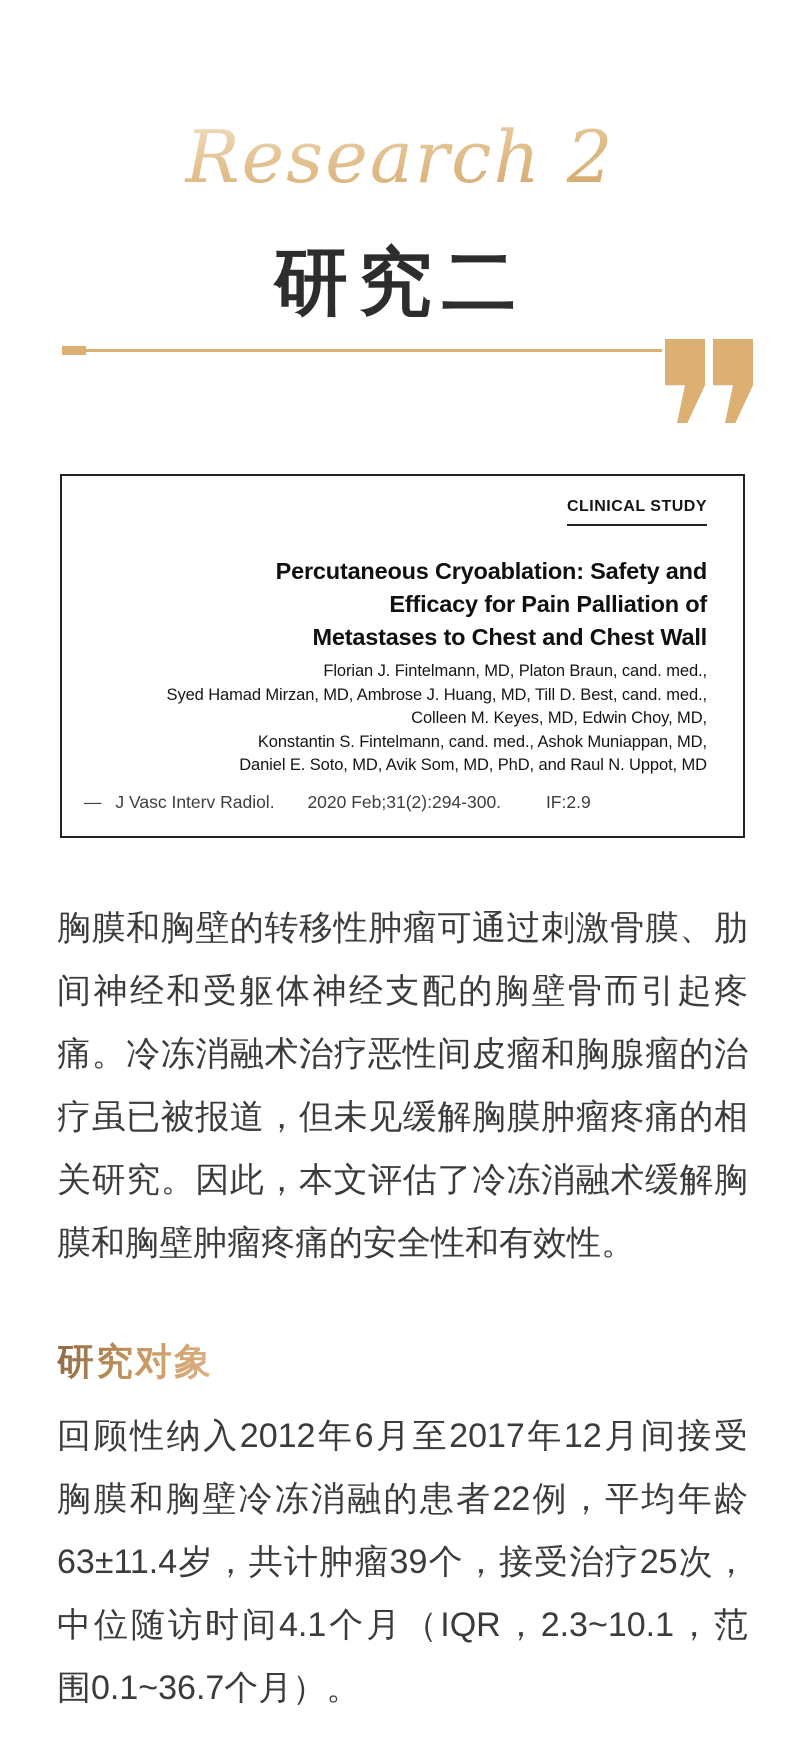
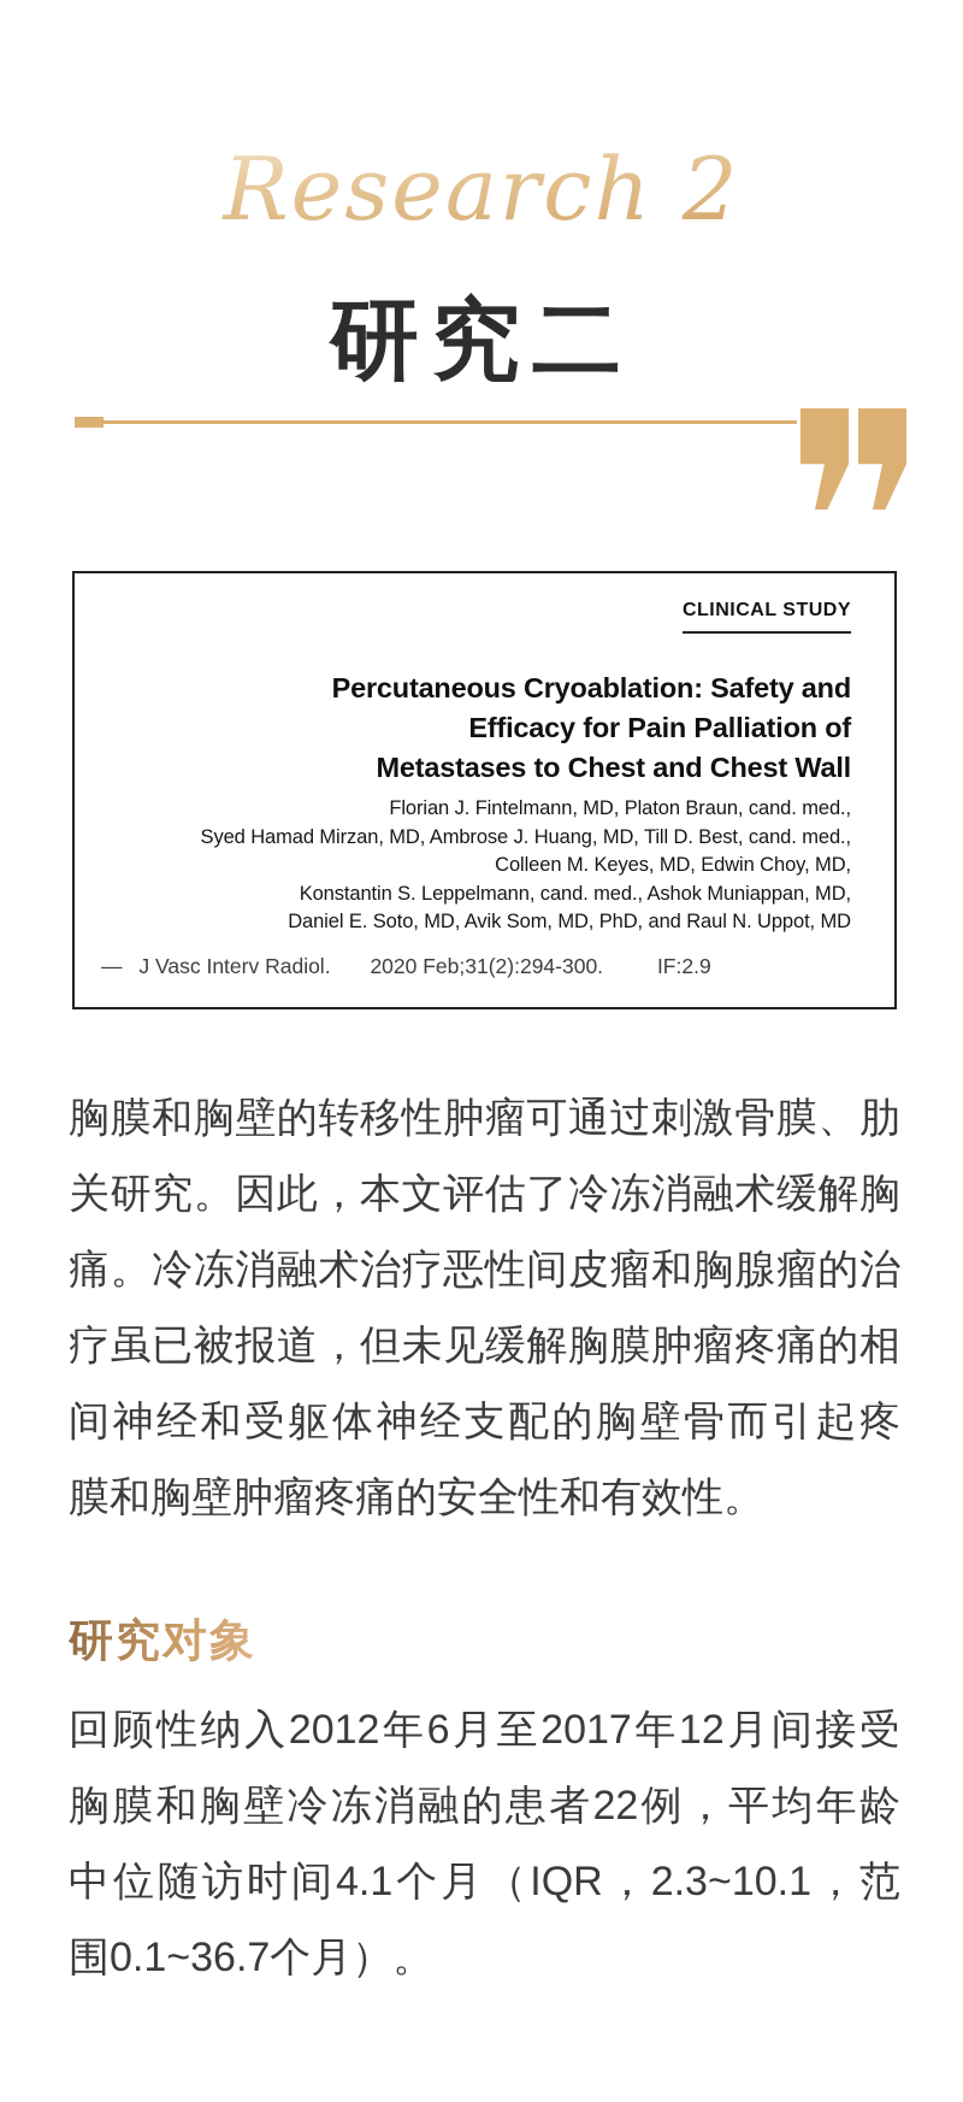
  Research 2
  研究二
  CLINICAL STUDY
  Percutaneous Cryoablation: Safety and
  Efficacy for Pain Palliation of
  Metastases to Chest and Chest Wall
  Florian J. Fintelmann, MD, Platon Braun, cand. med.,
  Syed Hamad Mirzan, MD, Ambrose J. Huang, MD, Till D. Best, cand. med.,
  Colleen M. Keyes, MD, Edwin Choy, MD,
- Konstantin S. Fintelmann, cand. med., Ashok Muniappan, MD,
+ Konstantin S. Leppelmann, cand. med., Ashok Muniappan, MD,
  Daniel E. Soto, MD, Avik Som, MD, PhD, and Raul N. Uppot, MD
  — J Vasc Interv Radiol. 2020 Feb;31(2):294-300. IF:2.9
  胸膜和胸壁的转移性肿瘤可通过刺激骨膜、肋
- 间神经和受躯体神经支配的胸壁骨而引起疼
+ 关研究。因此，本文评估了冷冻消融术缓解胸
  痛。冷冻消融术治疗恶性间皮瘤和胸腺瘤的治
  疗虽已被报道，但未见缓解胸膜肿瘤疼痛的相
- 关研究。因此，本文评估了冷冻消融术缓解胸
+ 间神经和受躯体神经支配的胸壁骨而引起疼
  膜和胸壁肿瘤疼痛的安全性和有效性。
  研究对象
  回顾性纳入2012年6月至2017年12月间接受
  胸膜和胸壁冷冻消融的患者22例，平均年龄
- 63±11.4岁，共计肿瘤39个，接受治疗25次，
  中位随访时间4.1个月（IQR，2.3~10.1，范
  围0.1~36.7个月）。
